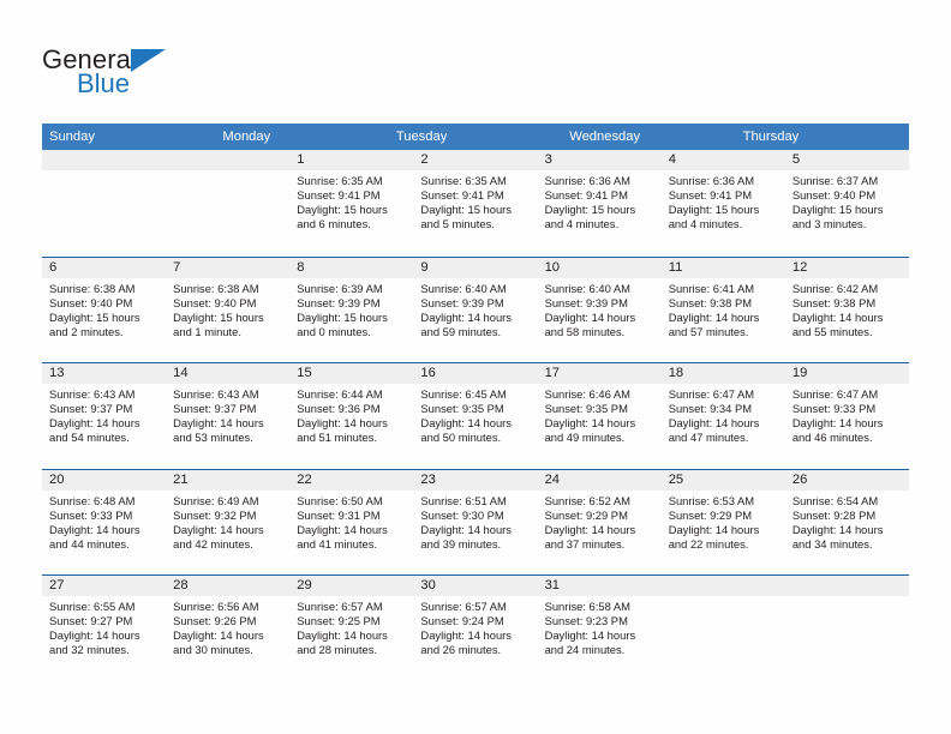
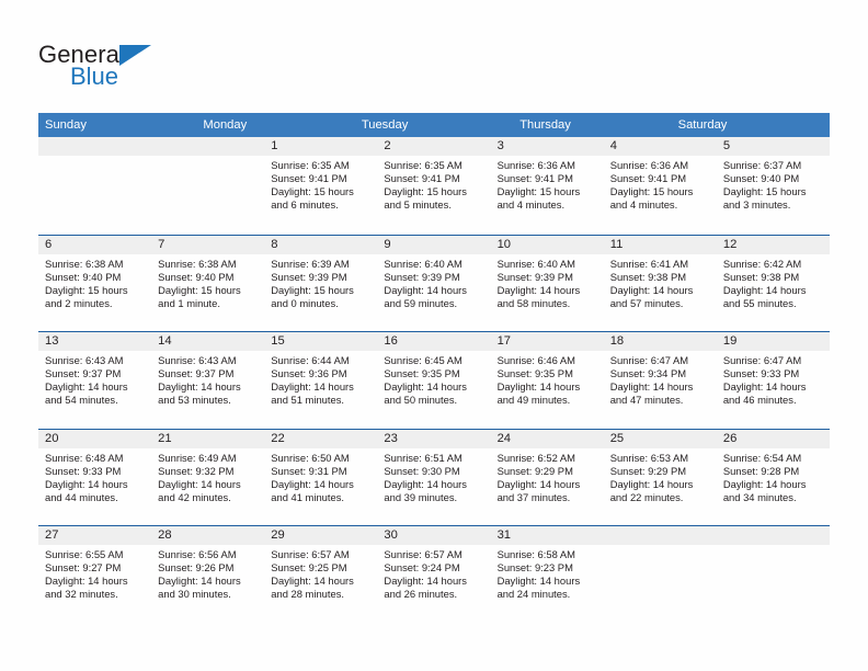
  General
  Blue
  Sunday
  Monday
  Tuesday
- Wednesday
  Thursday
+ Saturday
  1
  Sunrise: 6:35 AM
  Sunset: 9:41 PM
  Daylight: 15 hours
  and 6 minutes.
  2
  Sunrise: 6:35 AM
  Sunset: 9:41 PM
  Daylight: 15 hours
  and 5 minutes.
  3
  Sunrise: 6:36 AM
  Sunset: 9:41 PM
  Daylight: 15 hours
  and 4 minutes.
  4
  Sunrise: 6:36 AM
  Sunset: 9:41 PM
  Daylight: 15 hours
  and 4 minutes.
  5
  Sunrise: 6:37 AM
  Sunset: 9:40 PM
  Daylight: 15 hours
  and 3 minutes.
  6
  Sunrise: 6:38 AM
  Sunset: 9:40 PM
  Daylight: 15 hours
  and 2 minutes.
  7
  Sunrise: 6:38 AM
  Sunset: 9:40 PM
  Daylight: 15 hours
  and 1 minute.
  8
  Sunrise: 6:39 AM
  Sunset: 9:39 PM
  Daylight: 15 hours
  and 0 minutes.
  9
  Sunrise: 6:40 AM
  Sunset: 9:39 PM
  Daylight: 14 hours
  and 59 minutes.
  10
  Sunrise: 6:40 AM
  Sunset: 9:39 PM
  Daylight: 14 hours
  and 58 minutes.
  11
  Sunrise: 6:41 AM
  Sunset: 9:38 PM
  Daylight: 14 hours
  and 57 minutes.
  12
  Sunrise: 6:42 AM
  Sunset: 9:38 PM
  Daylight: 14 hours
  and 55 minutes.
  13
  Sunrise: 6:43 AM
  Sunset: 9:37 PM
  Daylight: 14 hours
  and 54 minutes.
  14
  Sunrise: 6:43 AM
  Sunset: 9:37 PM
  Daylight: 14 hours
  and 53 minutes.
  15
  Sunrise: 6:44 AM
  Sunset: 9:36 PM
  Daylight: 14 hours
  and 51 minutes.
  16
  Sunrise: 6:45 AM
  Sunset: 9:35 PM
  Daylight: 14 hours
  and 50 minutes.
  17
  Sunrise: 6:46 AM
  Sunset: 9:35 PM
  Daylight: 14 hours
  and 49 minutes.
  18
  Sunrise: 6:47 AM
  Sunset: 9:34 PM
  Daylight: 14 hours
  and 47 minutes.
  19
  Sunrise: 6:47 AM
  Sunset: 9:33 PM
  Daylight: 14 hours
  and 46 minutes.
  20
  Sunrise: 6:48 AM
  Sunset: 9:33 PM
  Daylight: 14 hours
  and 44 minutes.
  21
  Sunrise: 6:49 AM
  Sunset: 9:32 PM
  Daylight: 14 hours
  and 42 minutes.
  22
  Sunrise: 6:50 AM
  Sunset: 9:31 PM
  Daylight: 14 hours
  and 41 minutes.
  23
  Sunrise: 6:51 AM
  Sunset: 9:30 PM
  Daylight: 14 hours
  and 39 minutes.
  24
  Sunrise: 6:52 AM
  Sunset: 9:29 PM
  Daylight: 14 hours
  and 37 minutes.
  25
  Sunrise: 6:53 AM
  Sunset: 9:29 PM
  Daylight: 14 hours
  and 22 minutes.
  26
  Sunrise: 6:54 AM
  Sunset: 9:28 PM
  Daylight: 14 hours
  and 34 minutes.
  27
  Sunrise: 6:55 AM
  Sunset: 9:27 PM
  Daylight: 14 hours
  and 32 minutes.
  28
  Sunrise: 6:56 AM
  Sunset: 9:26 PM
  Daylight: 14 hours
  and 30 minutes.
  29
  Sunrise: 6:57 AM
  Sunset: 9:25 PM
  Daylight: 14 hours
  and 28 minutes.
  30
  Sunrise: 6:57 AM
  Sunset: 9:24 PM
  Daylight: 14 hours
  and 26 minutes.
  31
  Sunrise: 6:58 AM
  Sunset: 9:23 PM
  Daylight: 14 hours
  and 24 minutes.
